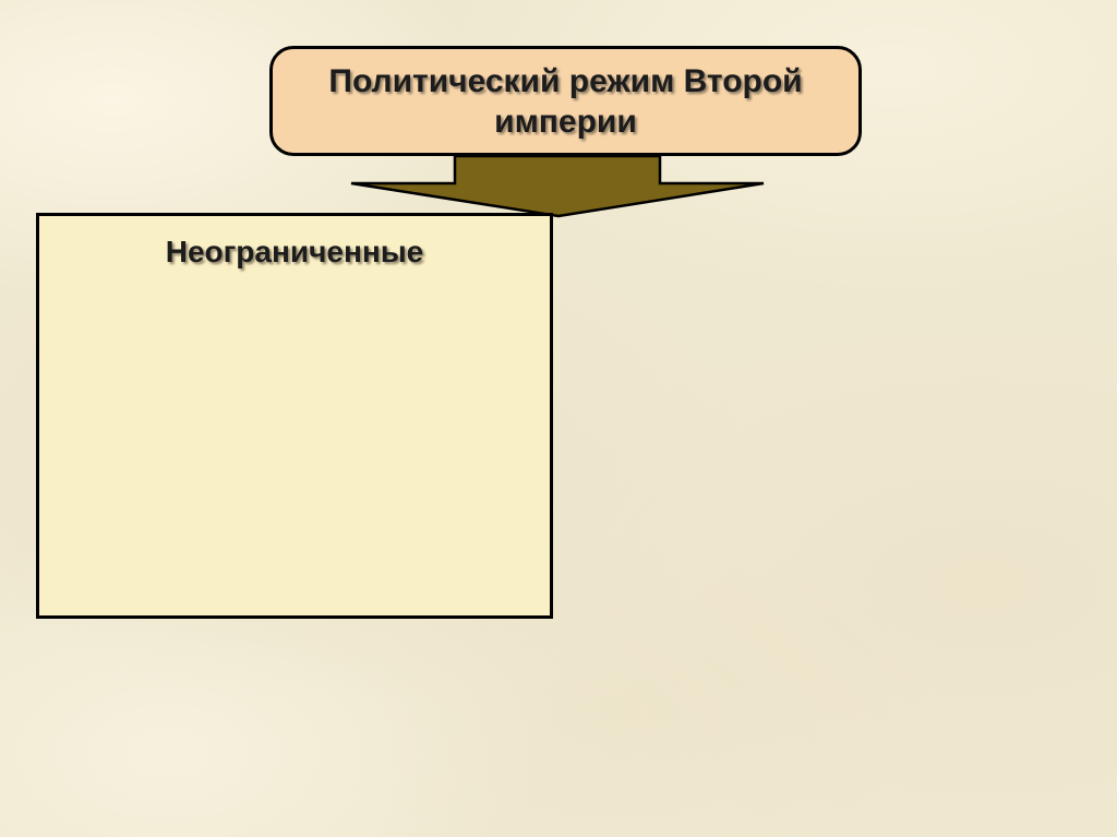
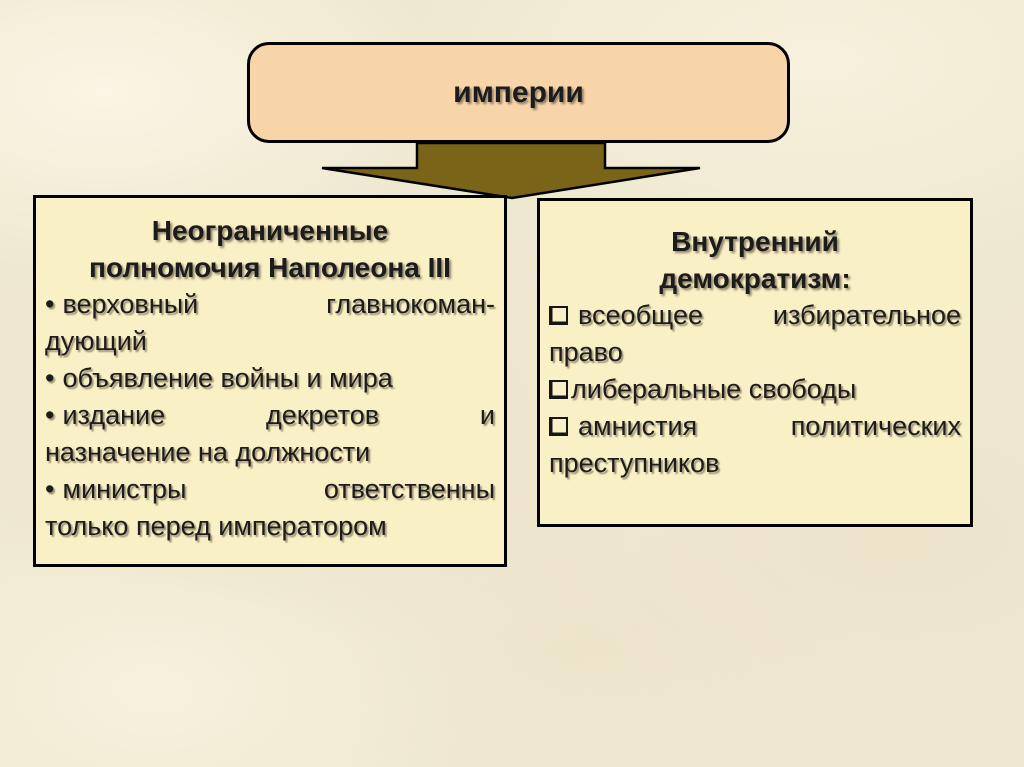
- Политический режим Второй
  империи
  Неограниченные
+ полномочия Наполеона III
+ • верховный главнокоман-
+ дующий
+ • объявление войны и мира
+ • издание декретов и
+ назначение на должности
+ • министры ответственны
+ только перед императором
+ Внутренний
+ демократизм:
+ всеобщее избирательное
+ право
+ либеральные свободы
+ амнистия политических
+ преступников
